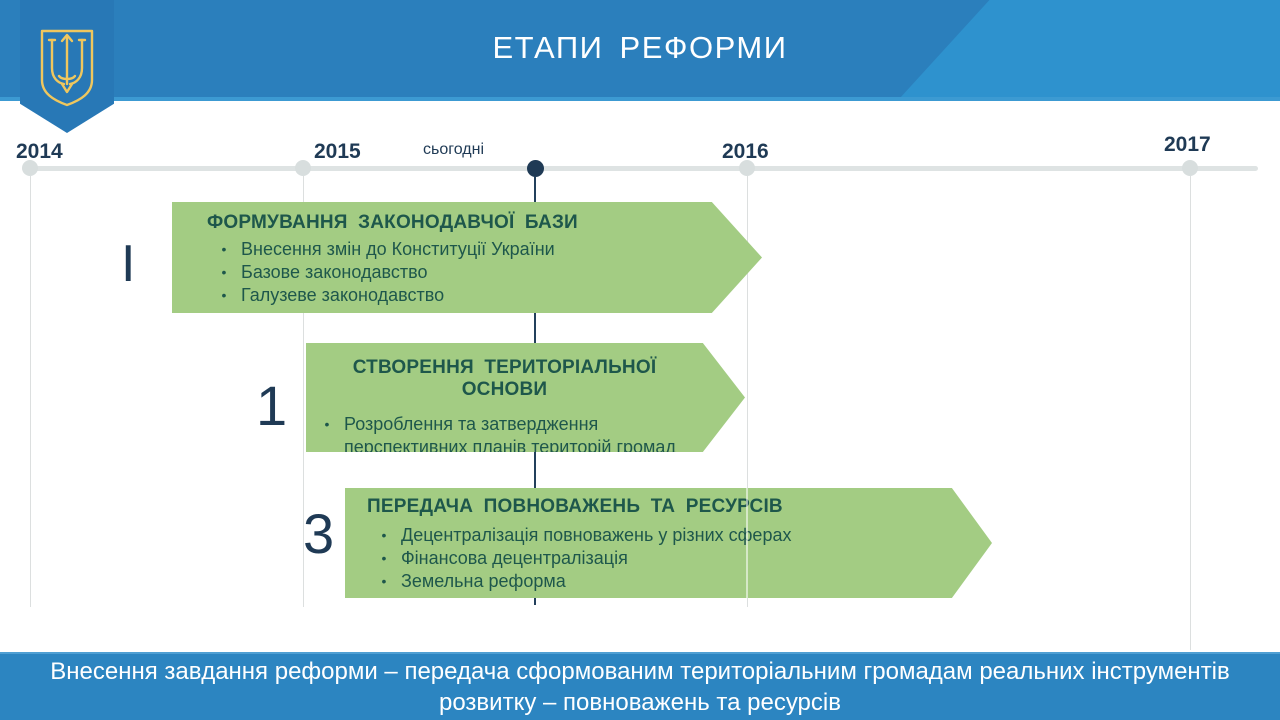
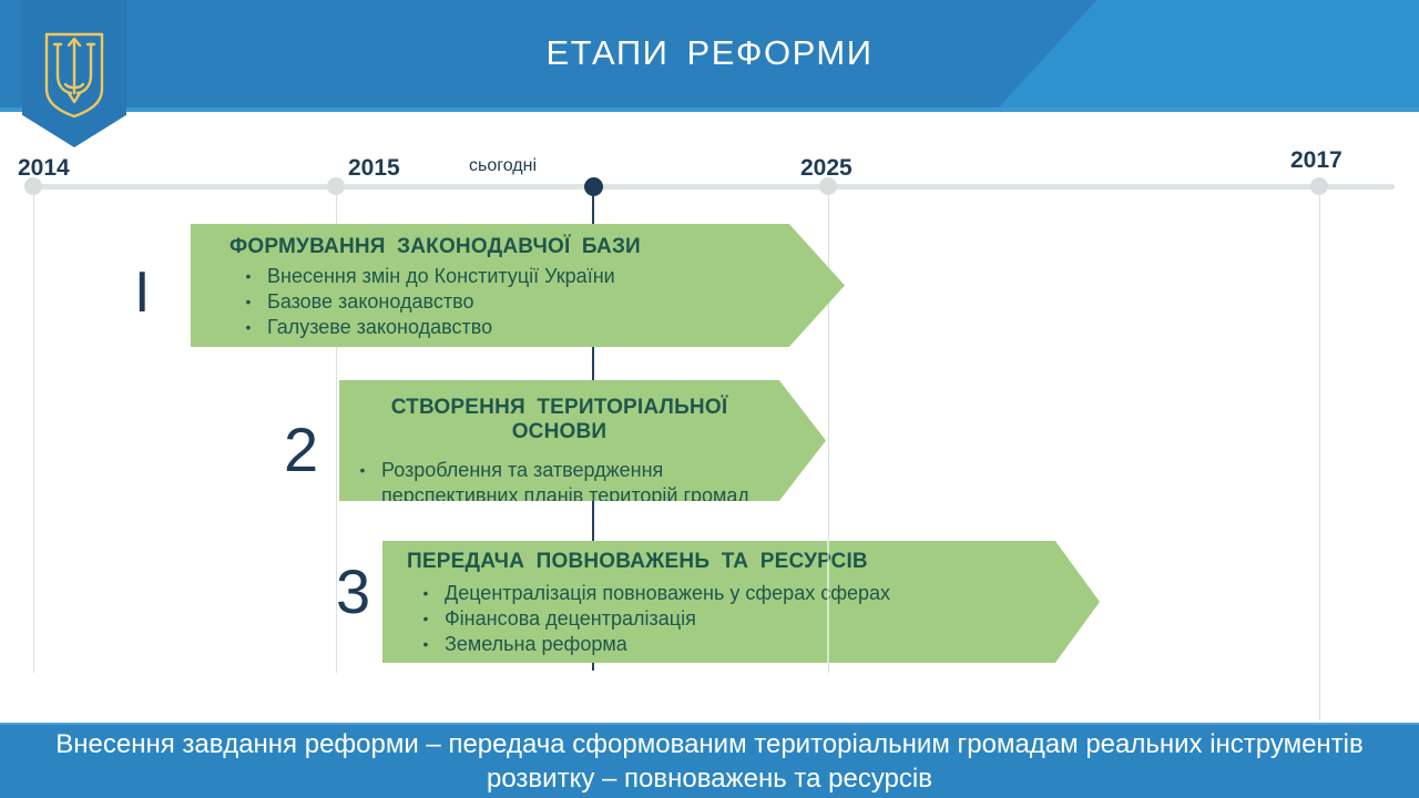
  ЕТАПИ РЕФОРМИ
  2014
  2015
  сьогодні
- 2016
+ 2025
  2017
  I
  ФОРМУВАННЯ ЗАКОНОДАВЧОЇ БАЗИ
  •
  Внесення змін до Конституції України
  •
  Базове законодавство
  •
  Галузеве законодавство
- 1
+ 2
  СТВОРЕННЯ ТЕРИТОРІАЛЬНОЇ ОСНОВИ
  •
  Розроблення та затвердження перспективних планів територій громад
  3
  ПЕРЕДАЧА ПОВНОВАЖЕНЬ ТА РЕСУРСІВ
  •
- Децентралізація повноважень у різних сферах
+ Децентралізація повноважень у сферах сферах
  •
  Фінансова децентралізація
  •
  Земельна реформа
  Внесення завдання реформи – передача сформованим територіальним громадам реальних інструментів
  розвитку – повноважень та ресурсів
